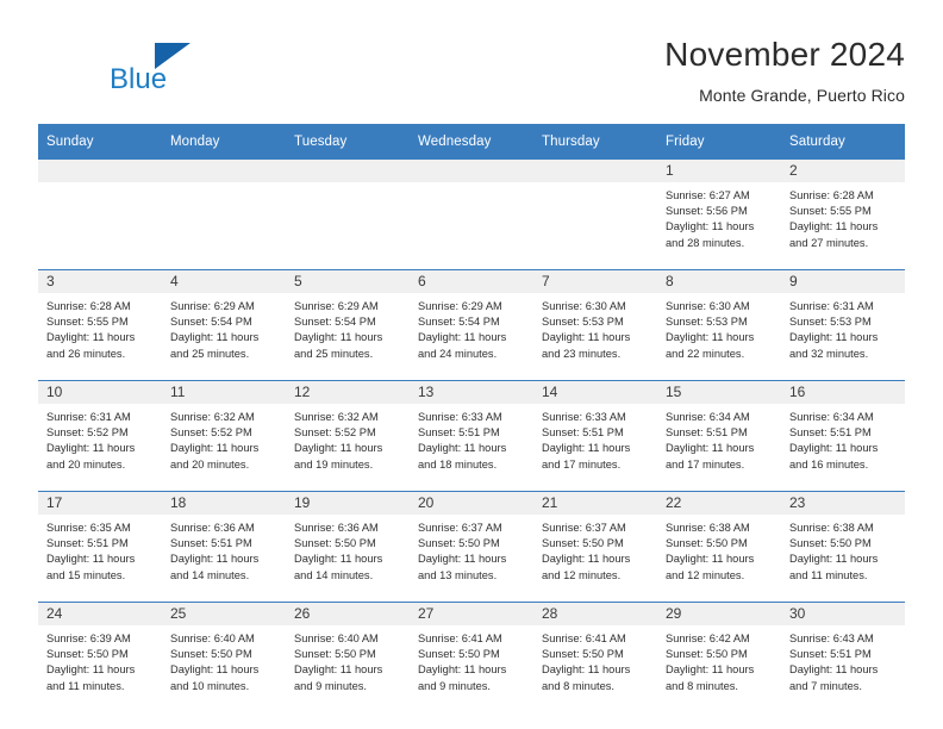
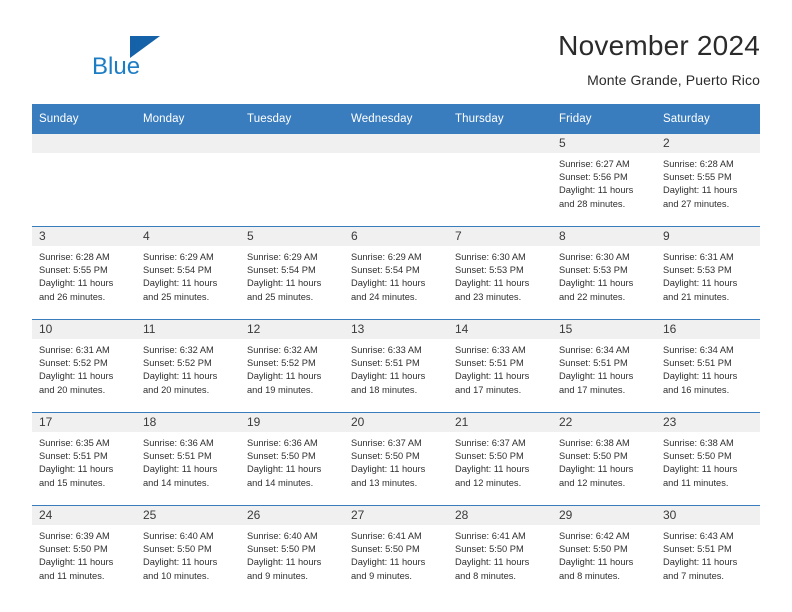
  Blue
  November 2024
  Monte Grande, Puerto Rico
  Sunday	Monday	Tuesday	Wednesday	Thursday	Friday	Saturday
- 					1Sunrise: 6:27 AMSunset: 5:56 PMDaylight: 11 hours and 28 minutes.	2Sunrise: 6:28 AMSunset: 5:55 PMDaylight: 11 hours and 27 minutes.
+ 					5Sunrise: 6:27 AMSunset: 5:56 PMDaylight: 11 hours and 28 minutes.	2Sunrise: 6:28 AMSunset: 5:55 PMDaylight: 11 hours and 27 minutes.
- 3Sunrise: 6:28 AMSunset: 5:55 PMDaylight: 11 hours and 26 minutes.	4Sunrise: 6:29 AMSunset: 5:54 PMDaylight: 11 hours and 25 minutes.	5Sunrise: 6:29 AMSunset: 5:54 PMDaylight: 11 hours and 25 minutes.	6Sunrise: 6:29 AMSunset: 5:54 PMDaylight: 11 hours and 24 minutes.	7Sunrise: 6:30 AMSunset: 5:53 PMDaylight: 11 hours and 23 minutes.	8Sunrise: 6:30 AMSunset: 5:53 PMDaylight: 11 hours and 22 minutes.	9Sunrise: 6:31 AMSunset: 5:53 PMDaylight: 11 hours and 32 minutes.
+ 3Sunrise: 6:28 AMSunset: 5:55 PMDaylight: 11 hours and 26 minutes.	4Sunrise: 6:29 AMSunset: 5:54 PMDaylight: 11 hours and 25 minutes.	5Sunrise: 6:29 AMSunset: 5:54 PMDaylight: 11 hours and 25 minutes.	6Sunrise: 6:29 AMSunset: 5:54 PMDaylight: 11 hours and 24 minutes.	7Sunrise: 6:30 AMSunset: 5:53 PMDaylight: 11 hours and 23 minutes.	8Sunrise: 6:30 AMSunset: 5:53 PMDaylight: 11 hours and 22 minutes.	9Sunrise: 6:31 AMSunset: 5:53 PMDaylight: 11 hours and 21 minutes.
  10Sunrise: 6:31 AMSunset: 5:52 PMDaylight: 11 hours and 20 minutes.	11Sunrise: 6:32 AMSunset: 5:52 PMDaylight: 11 hours and 20 minutes.	12Sunrise: 6:32 AMSunset: 5:52 PMDaylight: 11 hours and 19 minutes.	13Sunrise: 6:33 AMSunset: 5:51 PMDaylight: 11 hours and 18 minutes.	14Sunrise: 6:33 AMSunset: 5:51 PMDaylight: 11 hours and 17 minutes.	15Sunrise: 6:34 AMSunset: 5:51 PMDaylight: 11 hours and 17 minutes.	16Sunrise: 6:34 AMSunset: 5:51 PMDaylight: 11 hours and 16 minutes.
  17Sunrise: 6:35 AMSunset: 5:51 PMDaylight: 11 hours and 15 minutes.	18Sunrise: 6:36 AMSunset: 5:51 PMDaylight: 11 hours and 14 minutes.	19Sunrise: 6:36 AMSunset: 5:50 PMDaylight: 11 hours and 14 minutes.	20Sunrise: 6:37 AMSunset: 5:50 PMDaylight: 11 hours and 13 minutes.	21Sunrise: 6:37 AMSunset: 5:50 PMDaylight: 11 hours and 12 minutes.	22Sunrise: 6:38 AMSunset: 5:50 PMDaylight: 11 hours and 12 minutes.	23Sunrise: 6:38 AMSunset: 5:50 PMDaylight: 11 hours and 11 minutes.
  24Sunrise: 6:39 AMSunset: 5:50 PMDaylight: 11 hours and 11 minutes.	25Sunrise: 6:40 AMSunset: 5:50 PMDaylight: 11 hours and 10 minutes.	26Sunrise: 6:40 AMSunset: 5:50 PMDaylight: 11 hours and 9 minutes.	27Sunrise: 6:41 AMSunset: 5:50 PMDaylight: 11 hours and 9 minutes.	28Sunrise: 6:41 AMSunset: 5:50 PMDaylight: 11 hours and 8 minutes.	29Sunrise: 6:42 AMSunset: 5:50 PMDaylight: 11 hours and 8 minutes.	30Sunrise: 6:43 AMSunset: 5:51 PMDaylight: 11 hours and 7 minutes.
